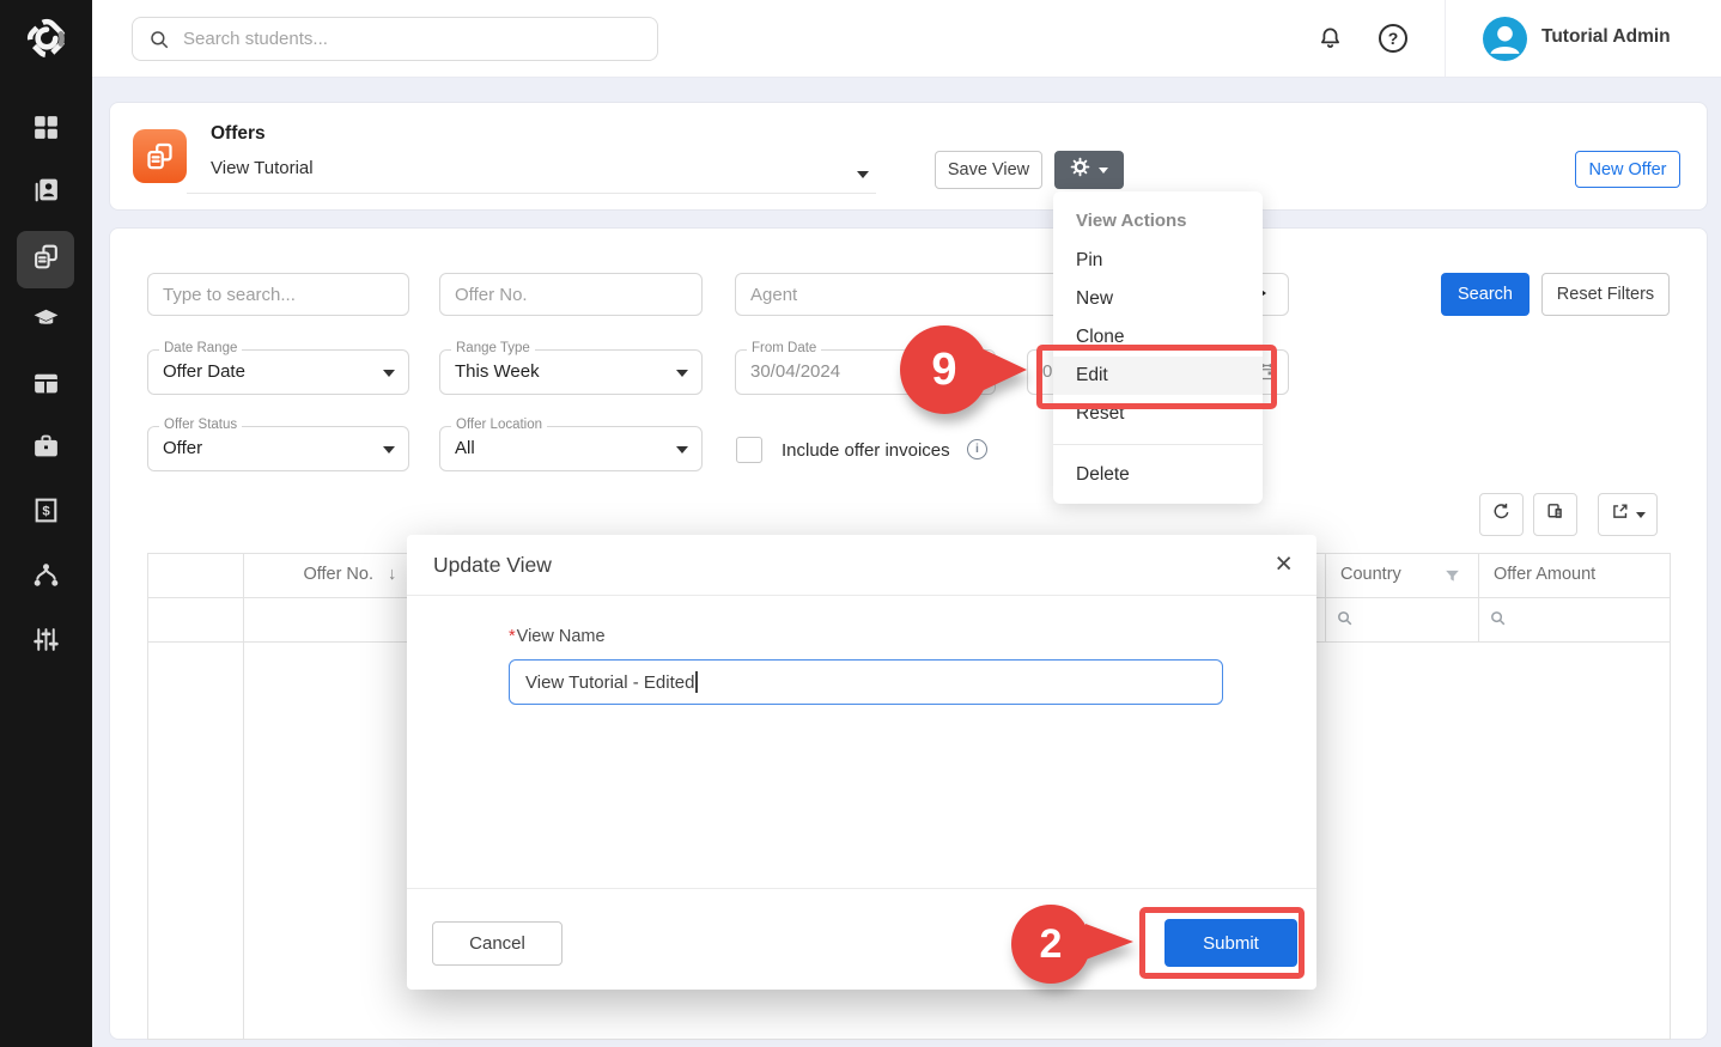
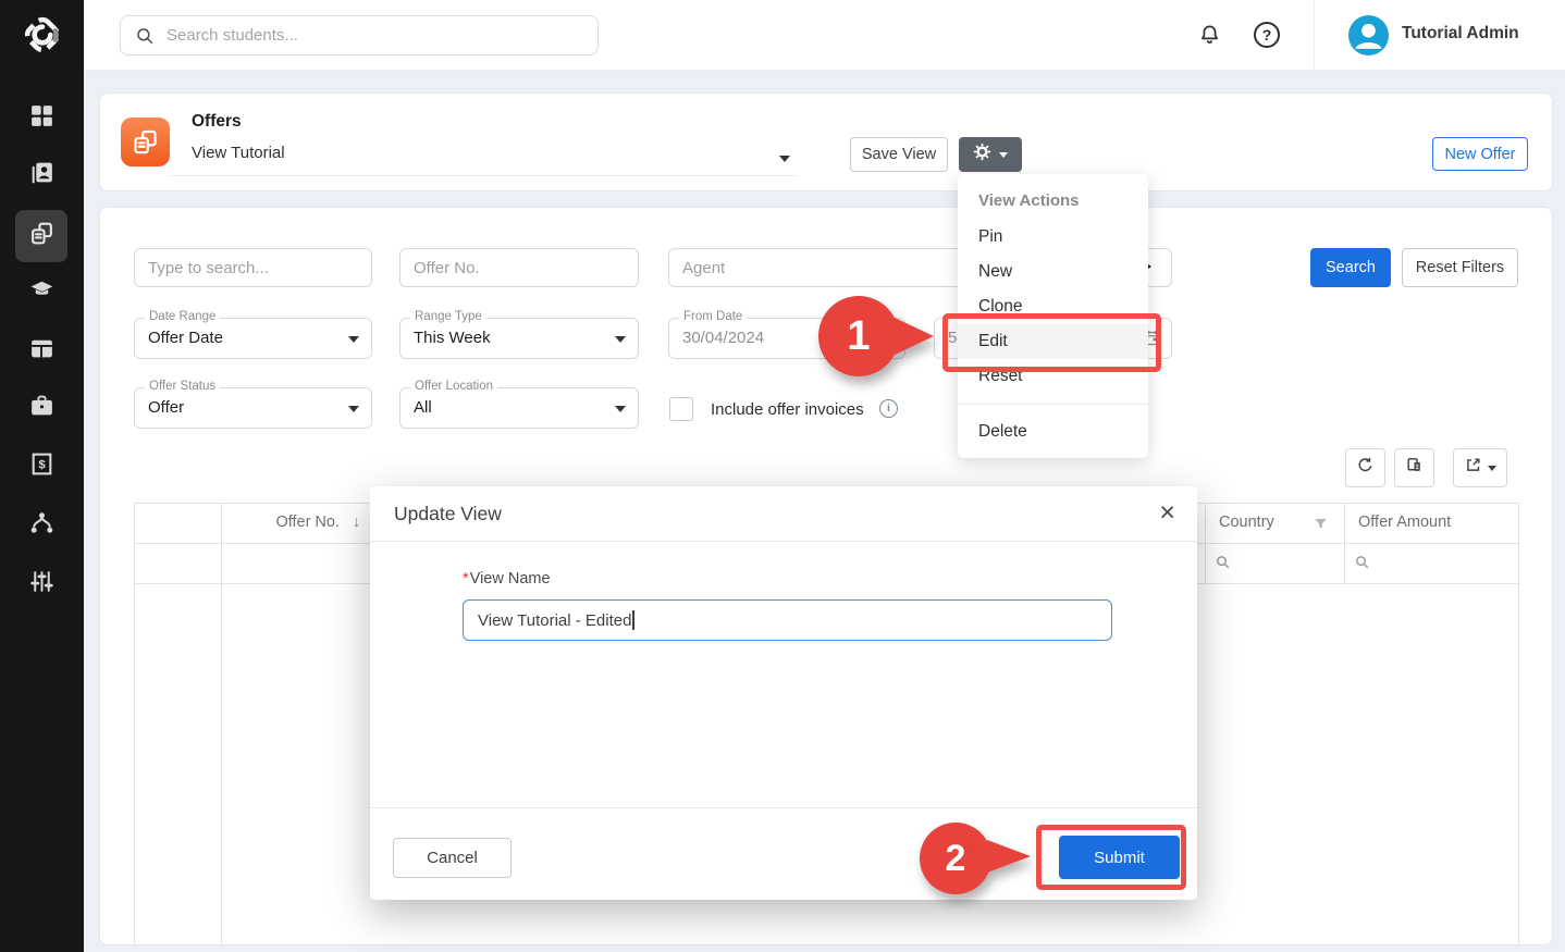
  $
  Search students...
  ?
  Tutorial Admin
  Offers
  View Tutorial
  Save View
  New Offer
  Type to search...
  Offer No.
  Agent
  Search
  Reset Filters
  Date Range
  Offer Date
  Range Type
  This Week
  From Date
  30/04/2024
- 0
+ 5
  Offer Status
  Offer
  Offer Location
  All
  Include offer invoices
  i
  Offer No.
  ↓
  Country
  Offer Amount
  View Actions
  Pin
  New
  Clone
  Edit
  Reset
  Delete
  Update View
  ×
  *View Name
  View Tutorial - Edited
  Cancel
  Submit
- 9
+ 1
  2
